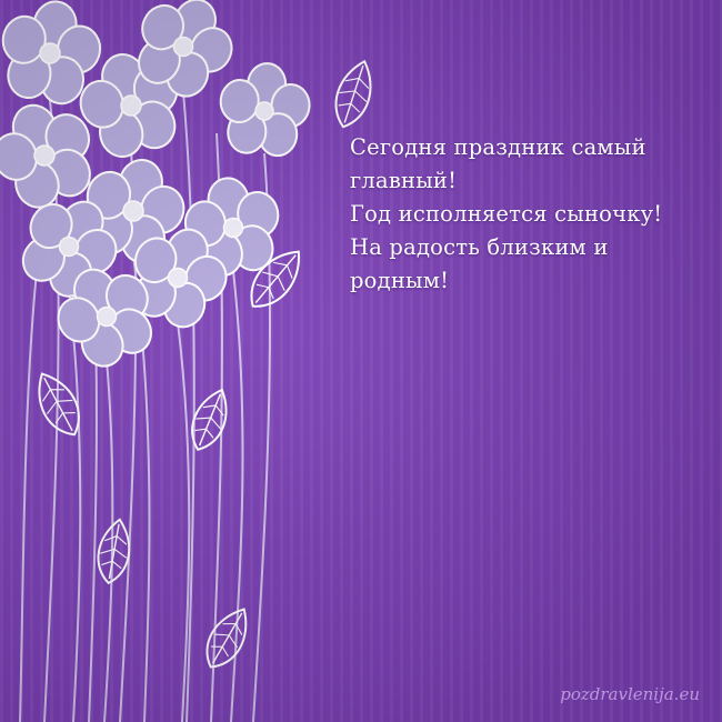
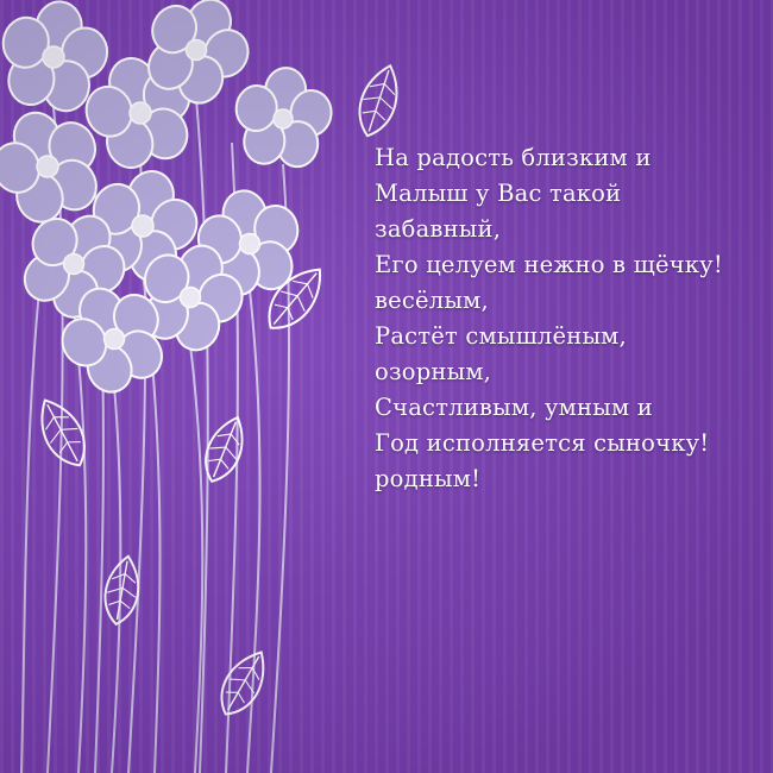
- Сегодня праздник самый
- главный!
- Год исполняется сыночку!
+ На радость близким и
+ Малыш у Вас такой
+ забавный,
+ Его целуем нежно в щёчку!
+ весёлым,
+ Растёт смышлёным,
+ озорным,
+ Счастливым, умным и
- На радость близким и
+ Год исполняется сыночку!
  родным!
- pozdravlenija.eu
